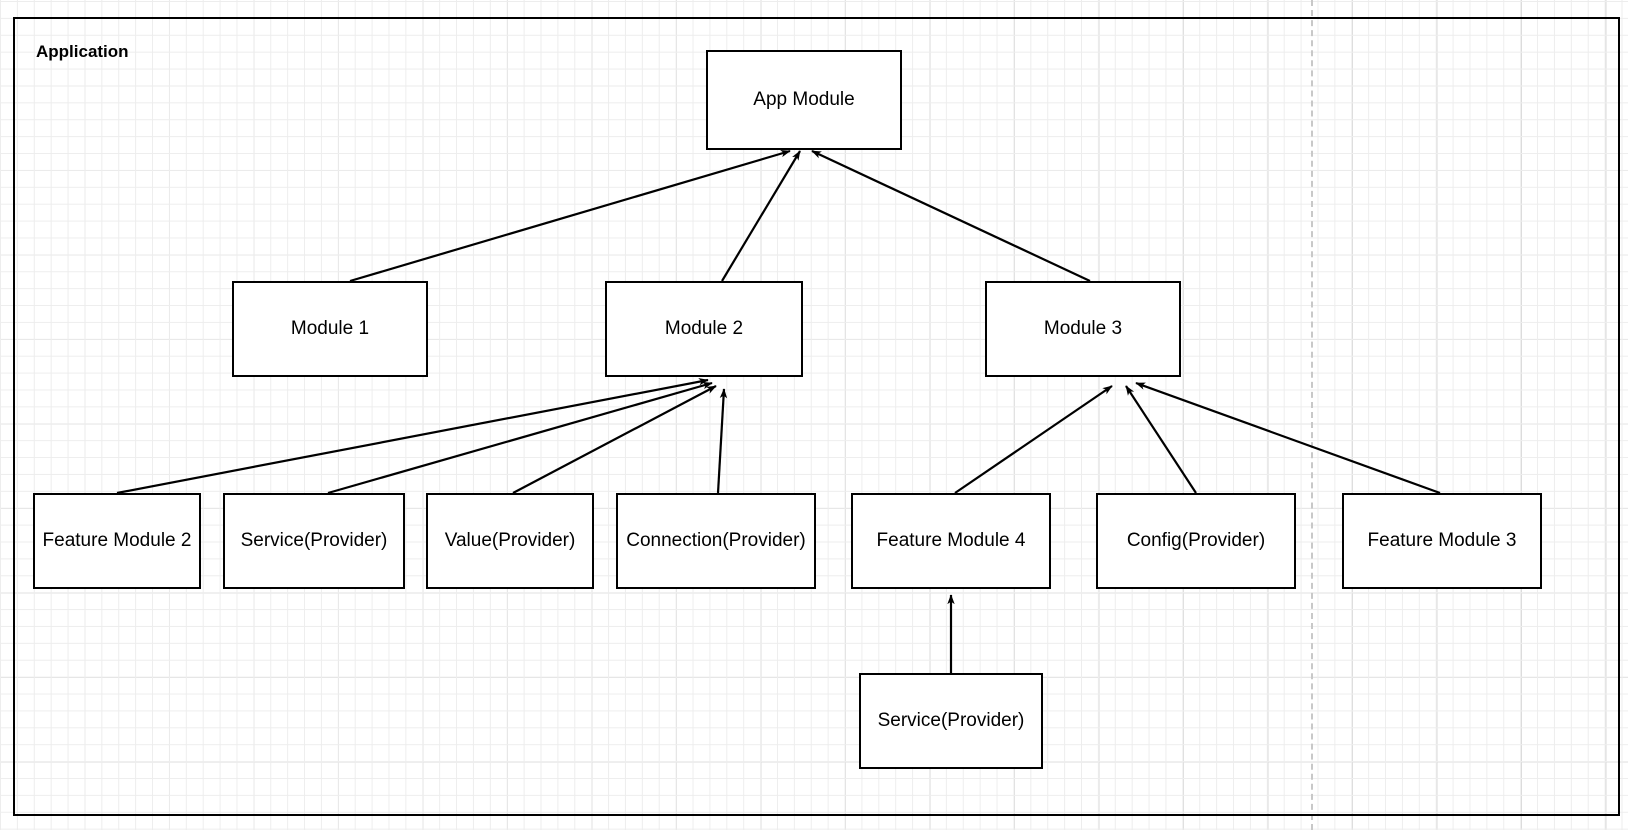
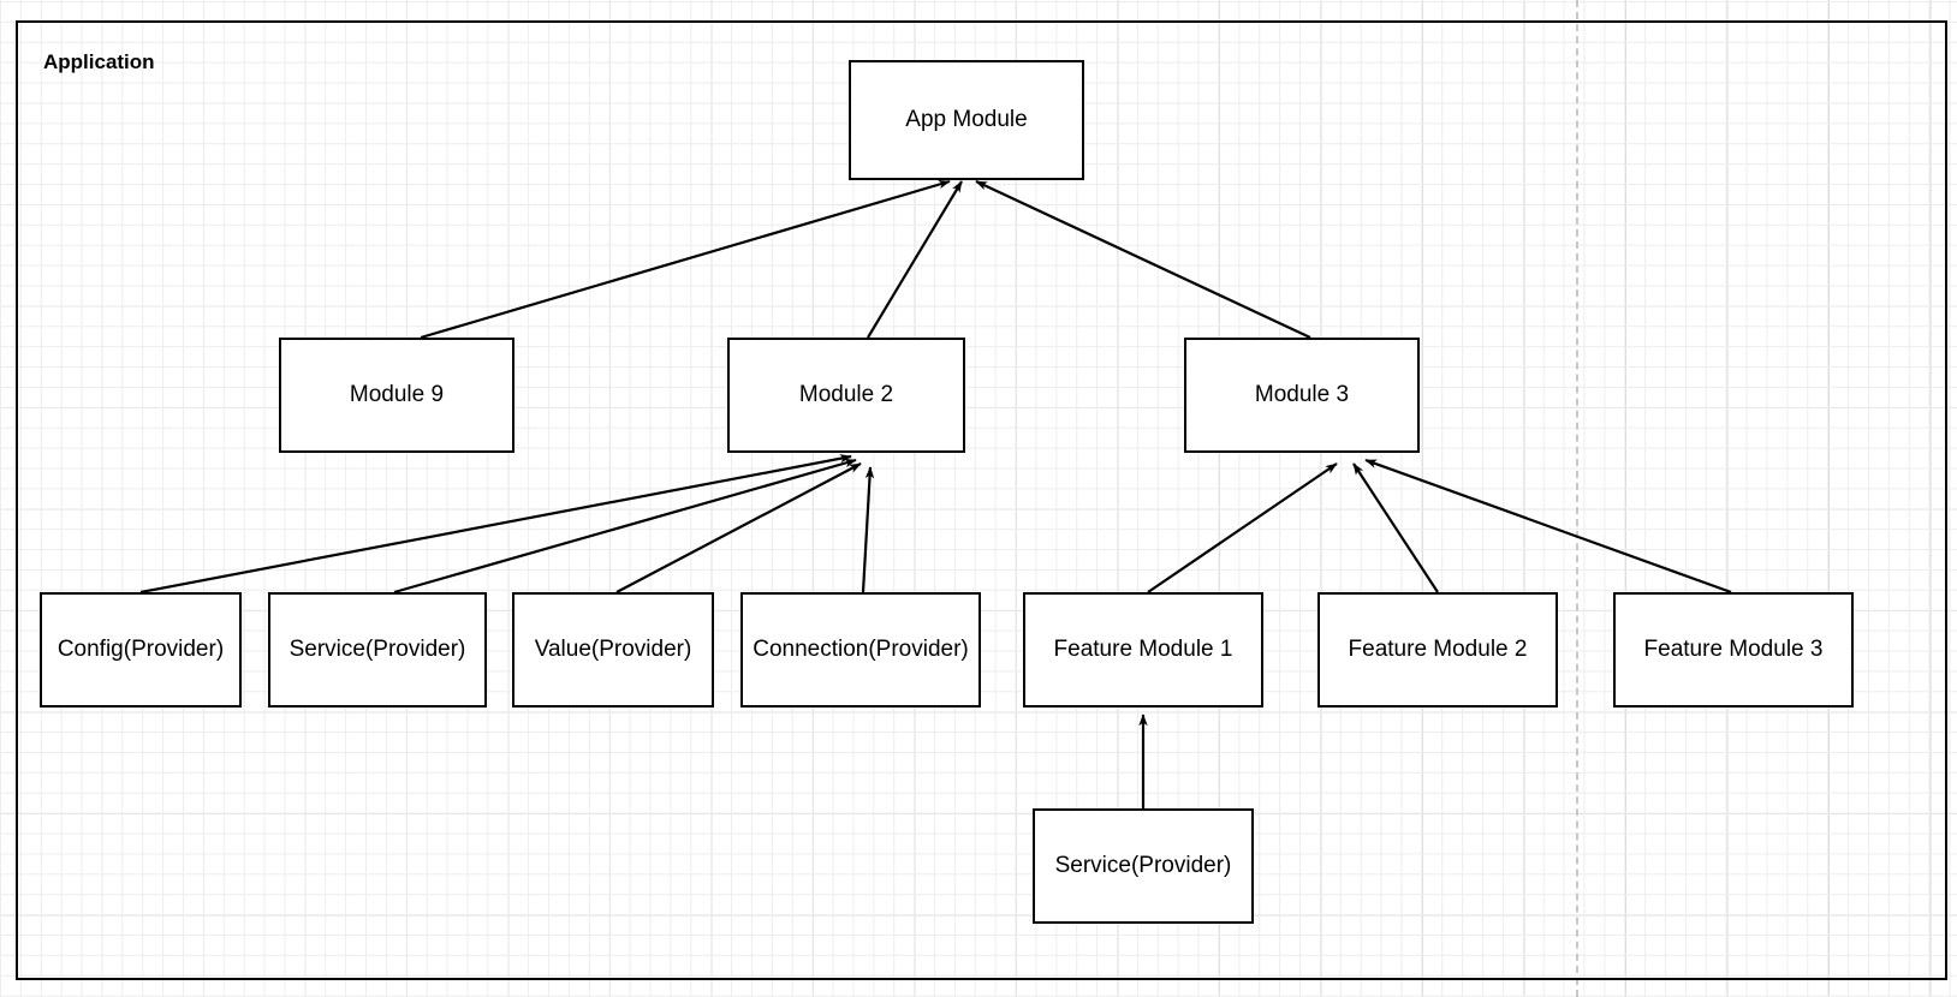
  Application
  App Module
- Module 1
+ Module 9
  Module 2
  Module 3
- Feature Module 2
+ Config(Provider)
  Service(Provider)
  Value(Provider)
  Connection(Provider)
- Feature Module 4
+ Feature Module 1
- Config(Provider)
+ Feature Module 2
  Feature Module 3
  Service(Provider)
